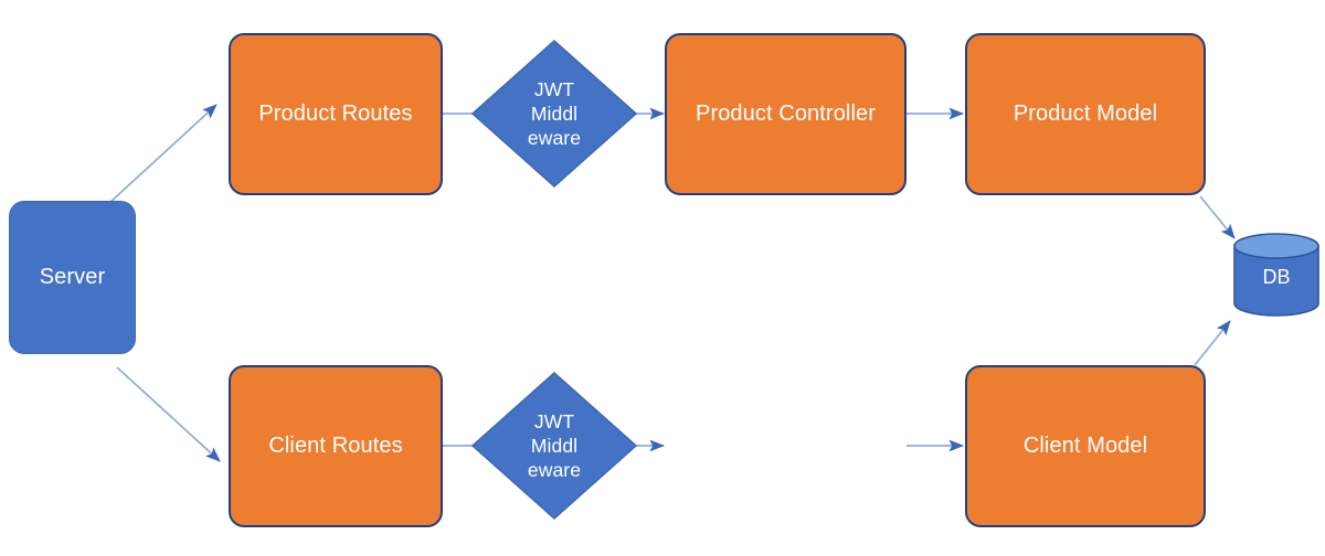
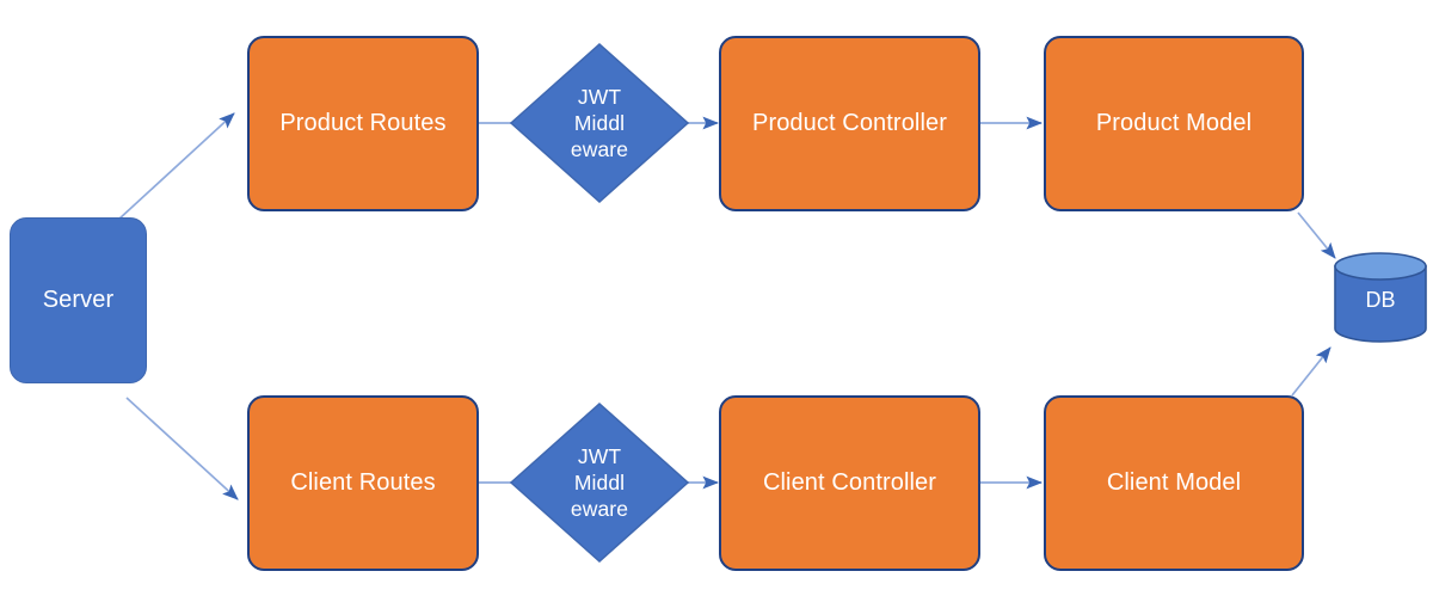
  Server
  Product Routes
  JWT
  Middl
  eware
  Product Controller
  Product Model
  Client Routes
  JWT
  Middl
  eware
+ Client Controller
  Client Model
  DB
